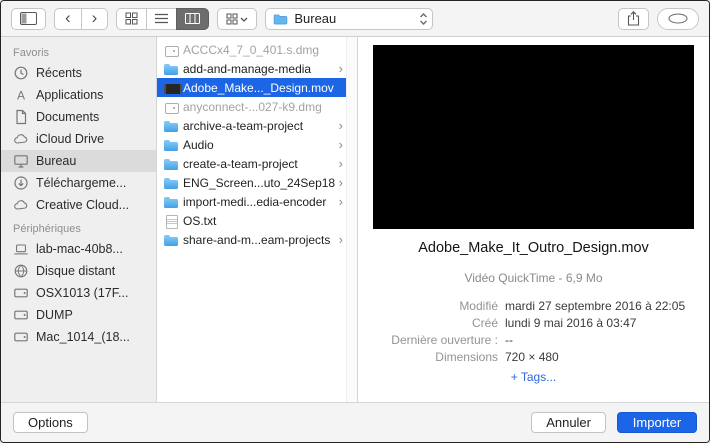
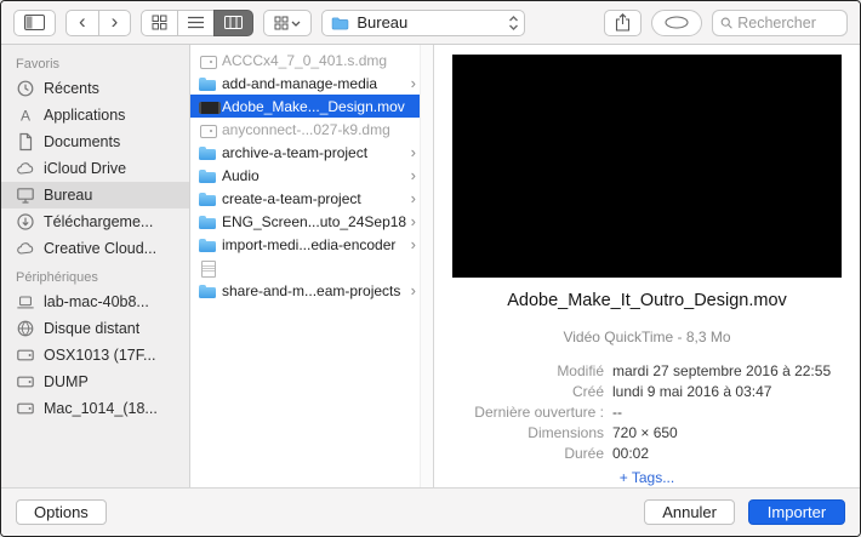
  ‹
  ›
  Bureau
+ Rechercher
  Favoris
  Récents
  A
  Applications
  Documents
  iCloud Drive
  Bureau
  Téléchargeme...
  Creative Cloud...
  Périphériques
  lab-mac-40b8...
  Disque distant
  OSX1013 (17F...
  DUMP
  Mac_1014_(18...
  ACCCx4_7_0_401.s.dmg
  add-and-manage-media
  ›
  Adobe_Make..._Design.mov
  anyconnect-...027-k9.dmg
  archive-a-team-project
  ›
  Audio
  ›
  create-a-team-project
  ›
  ENG_Screen...uto_24Sep18
  ›
  import-medi...edia-encoder
  ›
- OS.txt
  share-and-m...eam-projects
  ›
  Adobe_Make_It_Outro_Design.mov
- Vidéo QuickTime - 6,9 Mo
+ Vidéo QuickTime - 8,3 Mo
  Modifié
- mardi 27 septembre 2016 à 22:05
+ mardi 27 septembre 2016 à 22:55
  Créé
  lundi 9 mai 2016 à 03:47
  Dernière ouverture :
  --
  Dimensions
- 720 × 480
+ 720 × 650
+ Durée
+ 00:02
  + Tags...
  Options
  Annuler
  Importer
